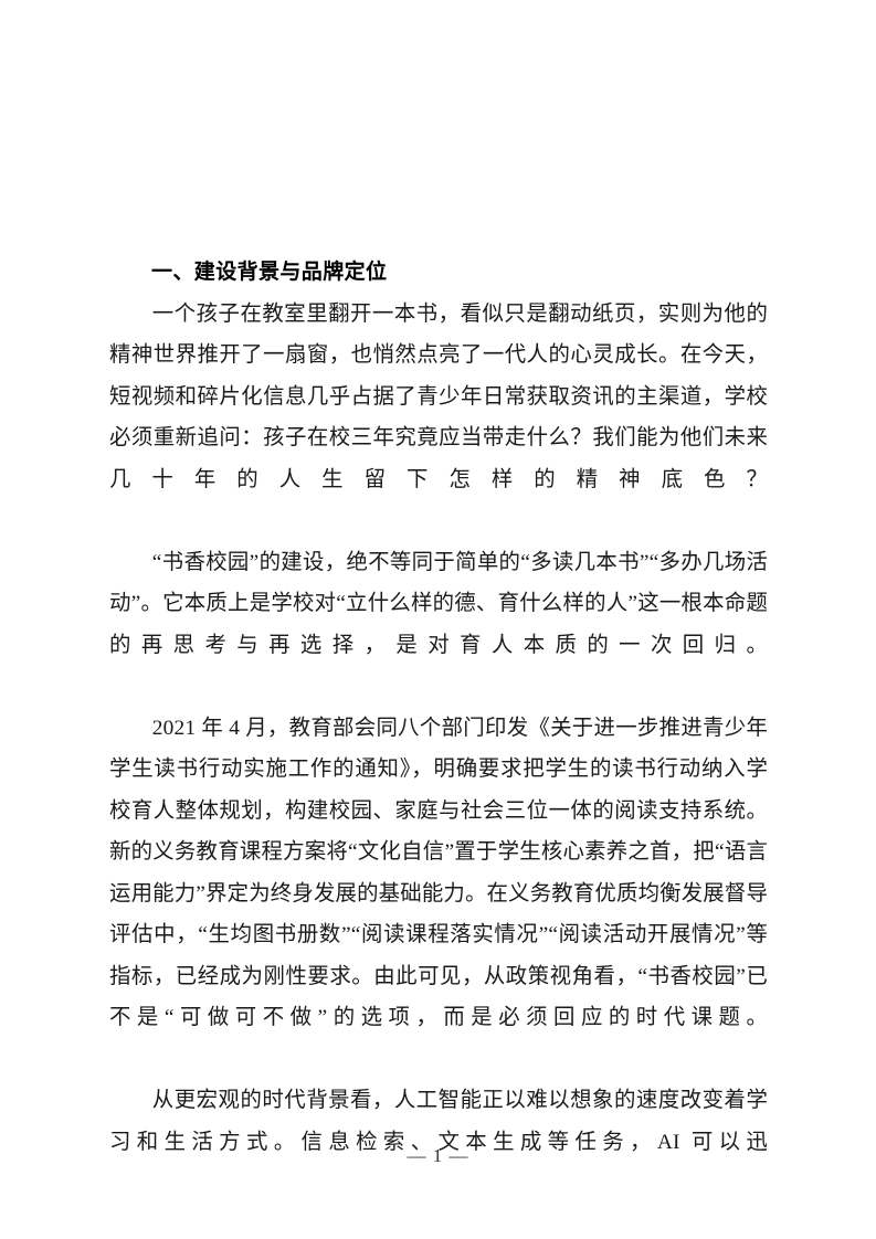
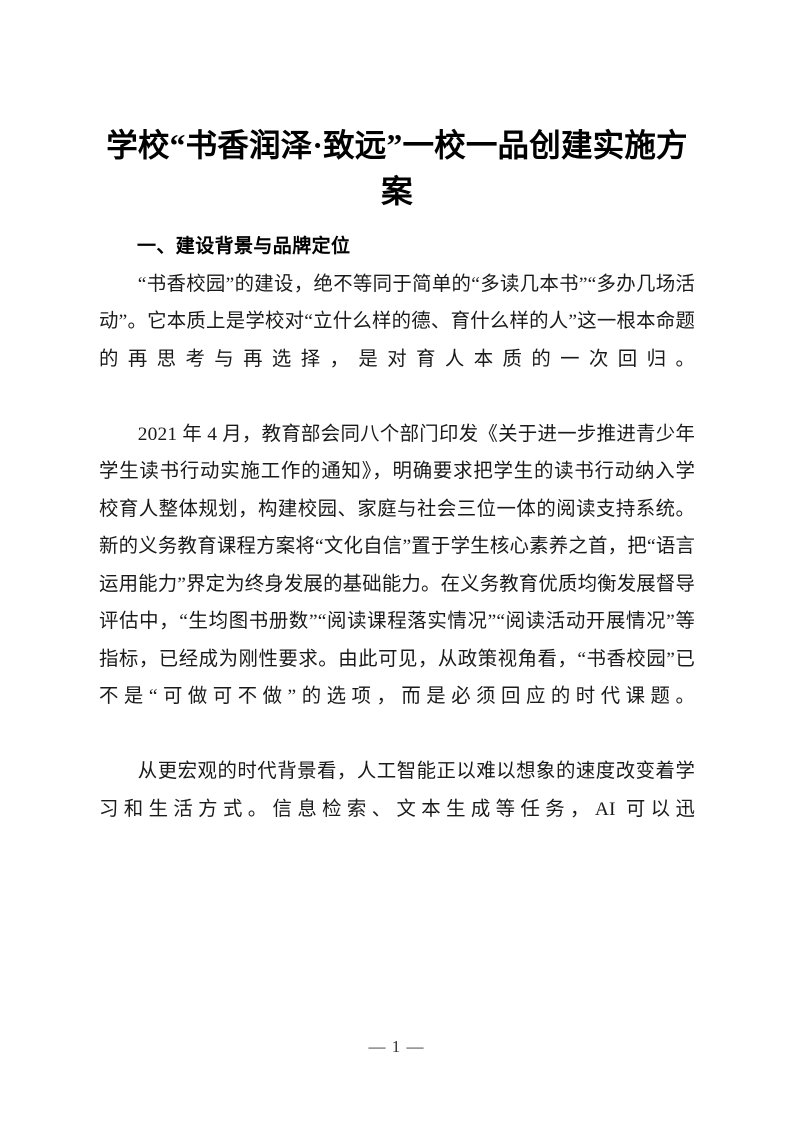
+ 学校“书香润泽·致远”一校一品创建实施方案
  一、建设背景与品牌定位
- 一个孩子在教室里翻开一本书，看似只是翻动纸页，实则为他的精神世界推开了一扇窗，也悄然点亮了一代人的心灵成长。在今天，短视频和碎片化信息几乎占据了青少年日常获取资讯的主渠道，学校必须重新追问：孩子在校三年究竟应当带走什么？我们能为他们未来几十年的人生留下怎样的精神底色？
  “书香校园”的建设，绝不等同于简单的“多读几本书”“多办几场活动”。它本质上是学校对“立什么样的德、育什么样的人”这一根本命题的再思考与再选择，是对育人本质的一次回归。
  2021 年 4 月，教育部会同八个部门印发《关于进一步推进青少年学生读书行动实施工作的通知》，明确要求把学生的读书行动纳入学校育人整体规划，构建校园、家庭与社会三位一体的阅读支持系统。新的义务教育课程方案将“文化自信”置于学生核心素养之首，把“语言运用能力”界定为终身发展的基础能力。在义务教育优质均衡发展督导评估中，“生均图书册数”“阅读课程落实情况”“阅读活动开展情况”等指标，已经成为刚性要求。由此可见，从政策视角看，“书香校园”已不是“可做可不做”的选项，而是必须回应的时代课题。
  从更宏观的时代背景看，人工智能正以难以想象的速度改变着学习和生活方式。信息检索、文本生成等任务，AI 可以迅
  — 1 —
